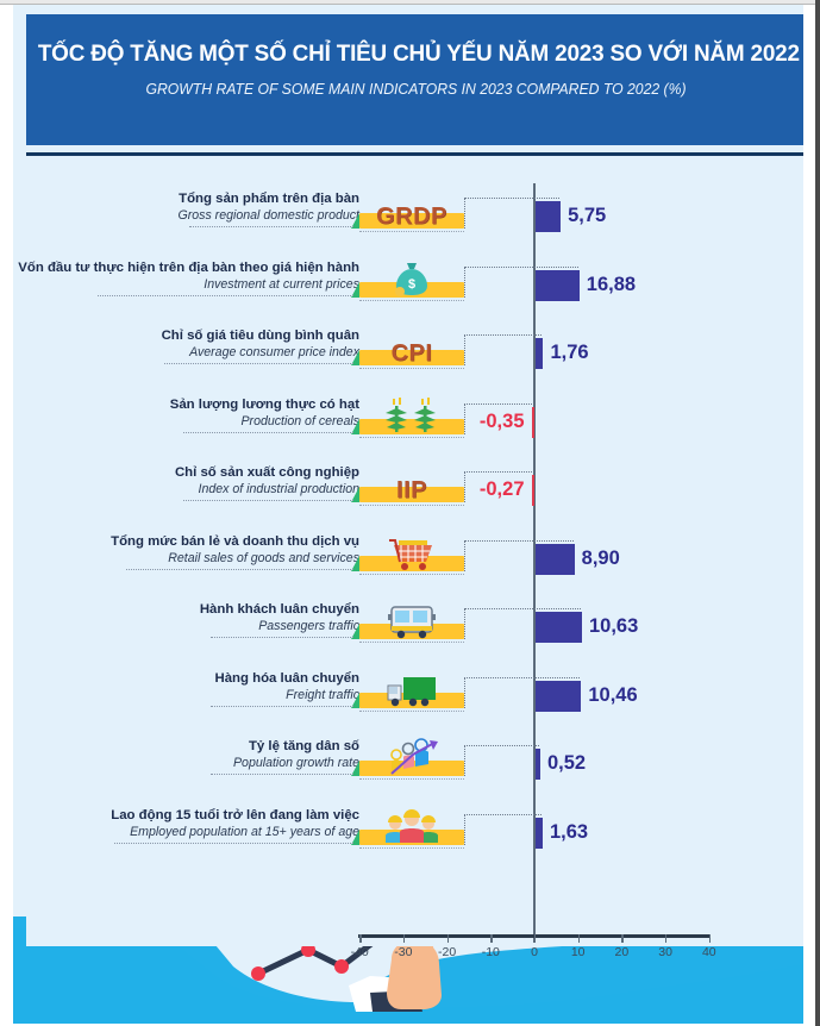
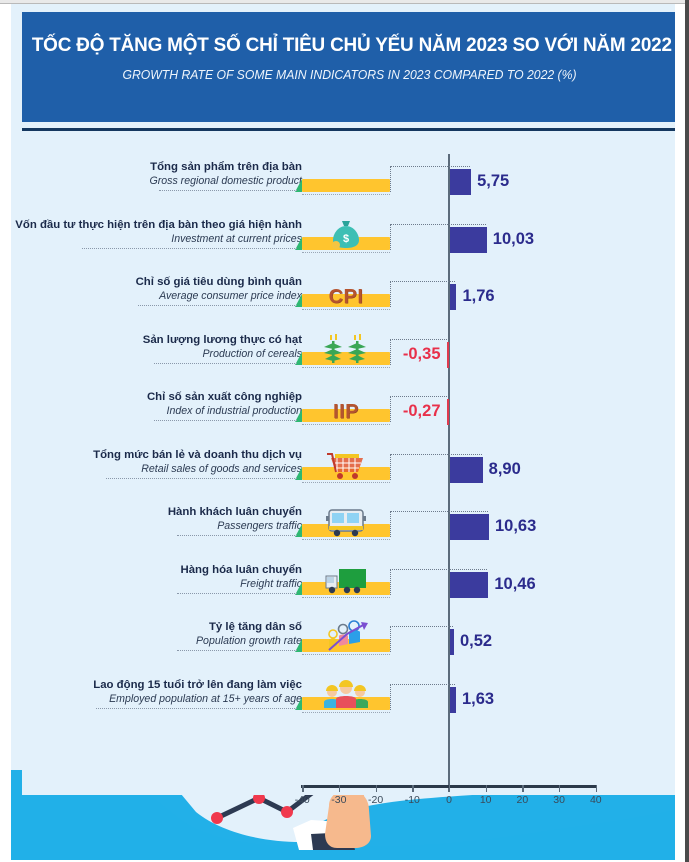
  TỐC ĐỘ TĂNG MỘT SỐ CHỈ TIÊU CHỦ YẾU NĂM 2023 SO VỚI NĂM 2022
  GROWTH RATE OF SOME MAIN INDICATORS IN 2023 COMPARED TO 2022 (%)
  -40
  -30
  -20
  -10
  0
  10
  20
  30
  40
  Tổng sản phẩm trên địa bàn
  Gross regional domestic produ
- GRDP
  5,75
  Vốn đầu tư thực hiện trên địa bàn theo giá hiện hành
  Investment at current price
  $
- 16,88
+ 10,03
  Chỉ số giá tiêu dùng bình quân
  Average consumer price inde
  CPI
  1,76
  Sản lượng lương thực có hạt
  Production of cerea
  -0,35
  Chỉ số sản xuất công nghiệp
  Index of industrial productio
  IIP
  -0,27
  Tổng mức bán lẻ và doanh thu dịch vụ
  Retail sales of goods and service
  8,90
  Hành khách luân chuyển
  Passengers traff
  10,63
  Hàng hóa luân chuyển
  Freight traff
  10,46
  Tỷ lệ tăng dân số
  Population growth ra
  0,52
  Lao động 15 tuổi trở lên đang làm việc
  Employed population at 15+ years of ag
  1,63
